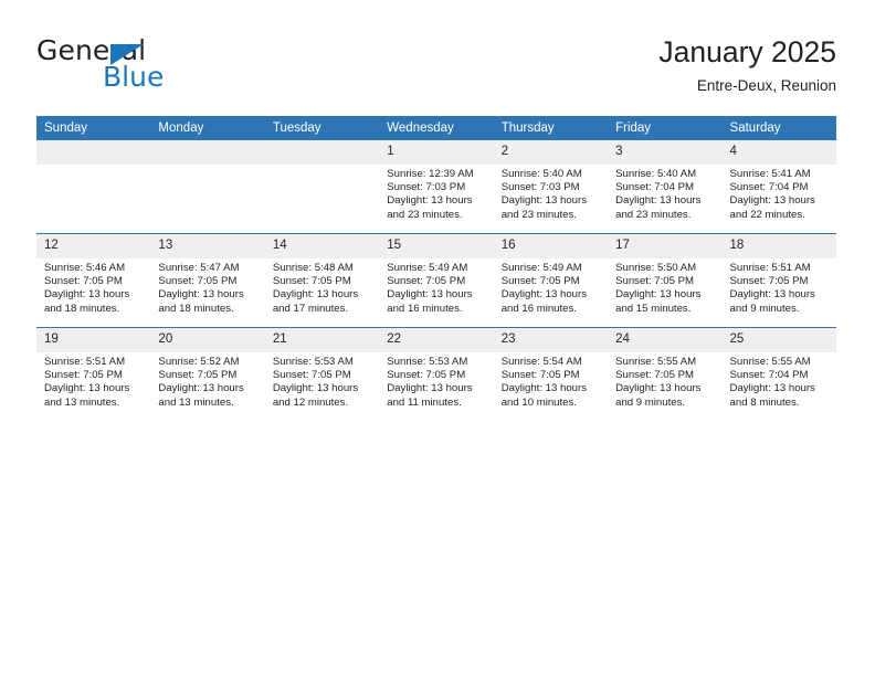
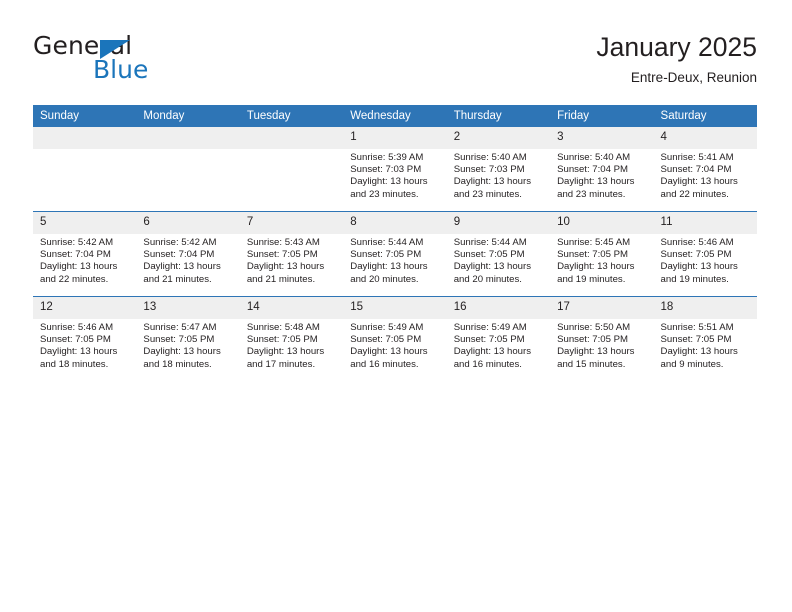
  General
  Blue
  January 2025
  Entre-Deux, Reunion
  Sunday	Monday	Tuesday	Wednesday	Thursday	Friday	Saturday
- 			1Sunrise: 12:39 AMSunset: 7:03 PMDaylight: 13 hoursand 23 minutes.	2Sunrise: 5:40 AMSunset: 7:03 PMDaylight: 13 hoursand 23 minutes.	3Sunrise: 5:40 AMSunset: 7:04 PMDaylight: 13 hoursand 23 minutes.	4Sunrise: 5:41 AMSunset: 7:04 PMDaylight: 13 hoursand 22 minutes.
+ 			1Sunrise: 5:39 AMSunset: 7:03 PMDaylight: 13 hoursand 23 minutes.	2Sunrise: 5:40 AMSunset: 7:03 PMDaylight: 13 hoursand 23 minutes.	3Sunrise: 5:40 AMSunset: 7:04 PMDaylight: 13 hoursand 23 minutes.	4Sunrise: 5:41 AMSunset: 7:04 PMDaylight: 13 hoursand 22 minutes.
+ 5Sunrise: 5:42 AMSunset: 7:04 PMDaylight: 13 hoursand 22 minutes.	6Sunrise: 5:42 AMSunset: 7:04 PMDaylight: 13 hoursand 21 minutes.	7Sunrise: 5:43 AMSunset: 7:05 PMDaylight: 13 hoursand 21 minutes.	8Sunrise: 5:44 AMSunset: 7:05 PMDaylight: 13 hoursand 20 minutes.	9Sunrise: 5:44 AMSunset: 7:05 PMDaylight: 13 hoursand 20 minutes.	10Sunrise: 5:45 AMSunset: 7:05 PMDaylight: 13 hoursand 19 minutes.	11Sunrise: 5:46 AMSunset: 7:05 PMDaylight: 13 hoursand 19 minutes.
  12Sunrise: 5:46 AMSunset: 7:05 PMDaylight: 13 hoursand 18 minutes.	13Sunrise: 5:47 AMSunset: 7:05 PMDaylight: 13 hoursand 18 minutes.	14Sunrise: 5:48 AMSunset: 7:05 PMDaylight: 13 hoursand 17 minutes.	15Sunrise: 5:49 AMSunset: 7:05 PMDaylight: 13 hoursand 16 minutes.	16Sunrise: 5:49 AMSunset: 7:05 PMDaylight: 13 hoursand 16 minutes.	17Sunrise: 5:50 AMSunset: 7:05 PMDaylight: 13 hoursand 15 minutes.	18Sunrise: 5:51 AMSunset: 7:05 PMDaylight: 13 hoursand 9 minutes.
- 19Sunrise: 5:51 AMSunset: 7:05 PMDaylight: 13 hoursand 13 minutes.	20Sunrise: 5:52 AMSunset: 7:05 PMDaylight: 13 hoursand 13 minutes.	21Sunrise: 5:53 AMSunset: 7:05 PMDaylight: 13 hoursand 12 minutes.	22Sunrise: 5:53 AMSunset: 7:05 PMDaylight: 13 hoursand 11 minutes.	23Sunrise: 5:54 AMSunset: 7:05 PMDaylight: 13 hoursand 10 minutes.	24Sunrise: 5:55 AMSunset: 7:05 PMDaylight: 13 hoursand 9 minutes.	25Sunrise: 5:55 AMSunset: 7:04 PMDaylight: 13 hoursand 8 minutes.
